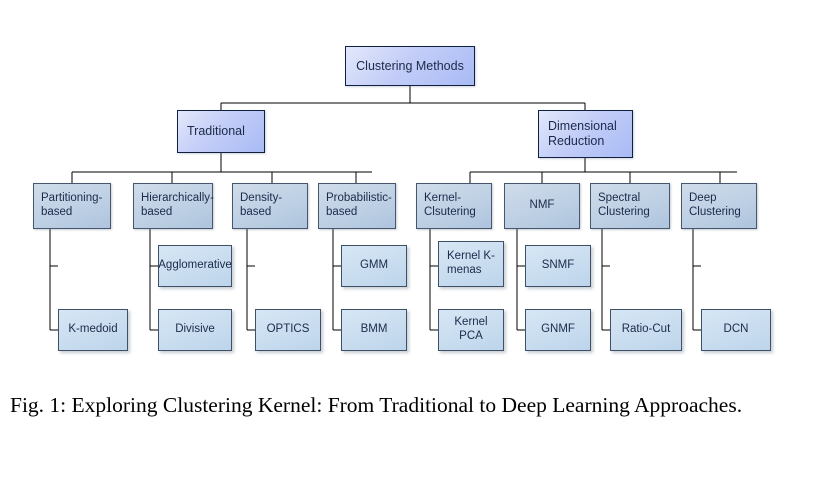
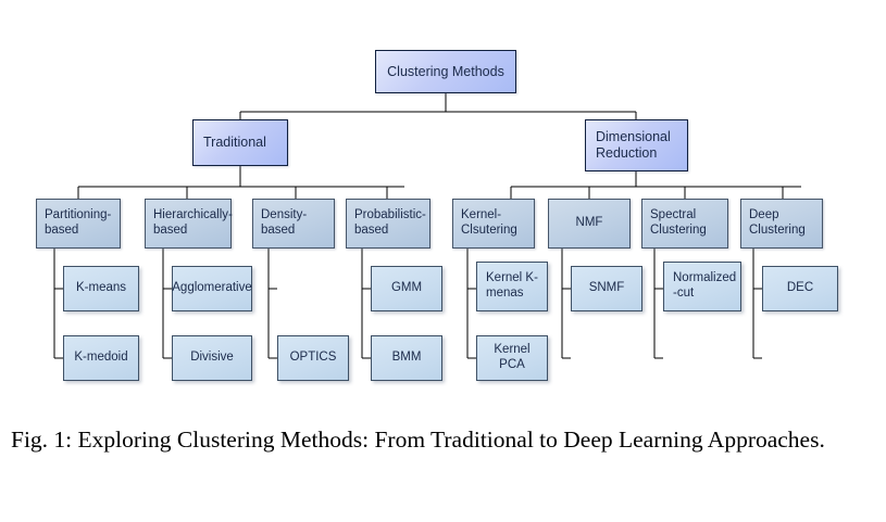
  Clustering Methods
  Traditional
  Dimensional
  Reduction
  Partitioning-
  based
  Hierarchically-
  based
  Density-
  based
  Probabilistic-
  based
  Kernel-
  Clsutering
  NMF
  Spectral
  Clustering
  Deep
  Clustering
+ K-means
  Agglomerative
  GMM
  Kernel K-
  menas
  SNMF
+ Normalized
+ -cut
+ DEC
  K-medoid
  Divisive
  OPTICS
  BMM
  Kernel PCA
- GNMF
- Ratio-Cut
- DCN
- Fig. 1: Exploring Clustering Kernel: From Traditional to Deep Learning Approaches.
+ Fig. 1: Exploring Clustering Methods: From Traditional to Deep Learning Approaches.
